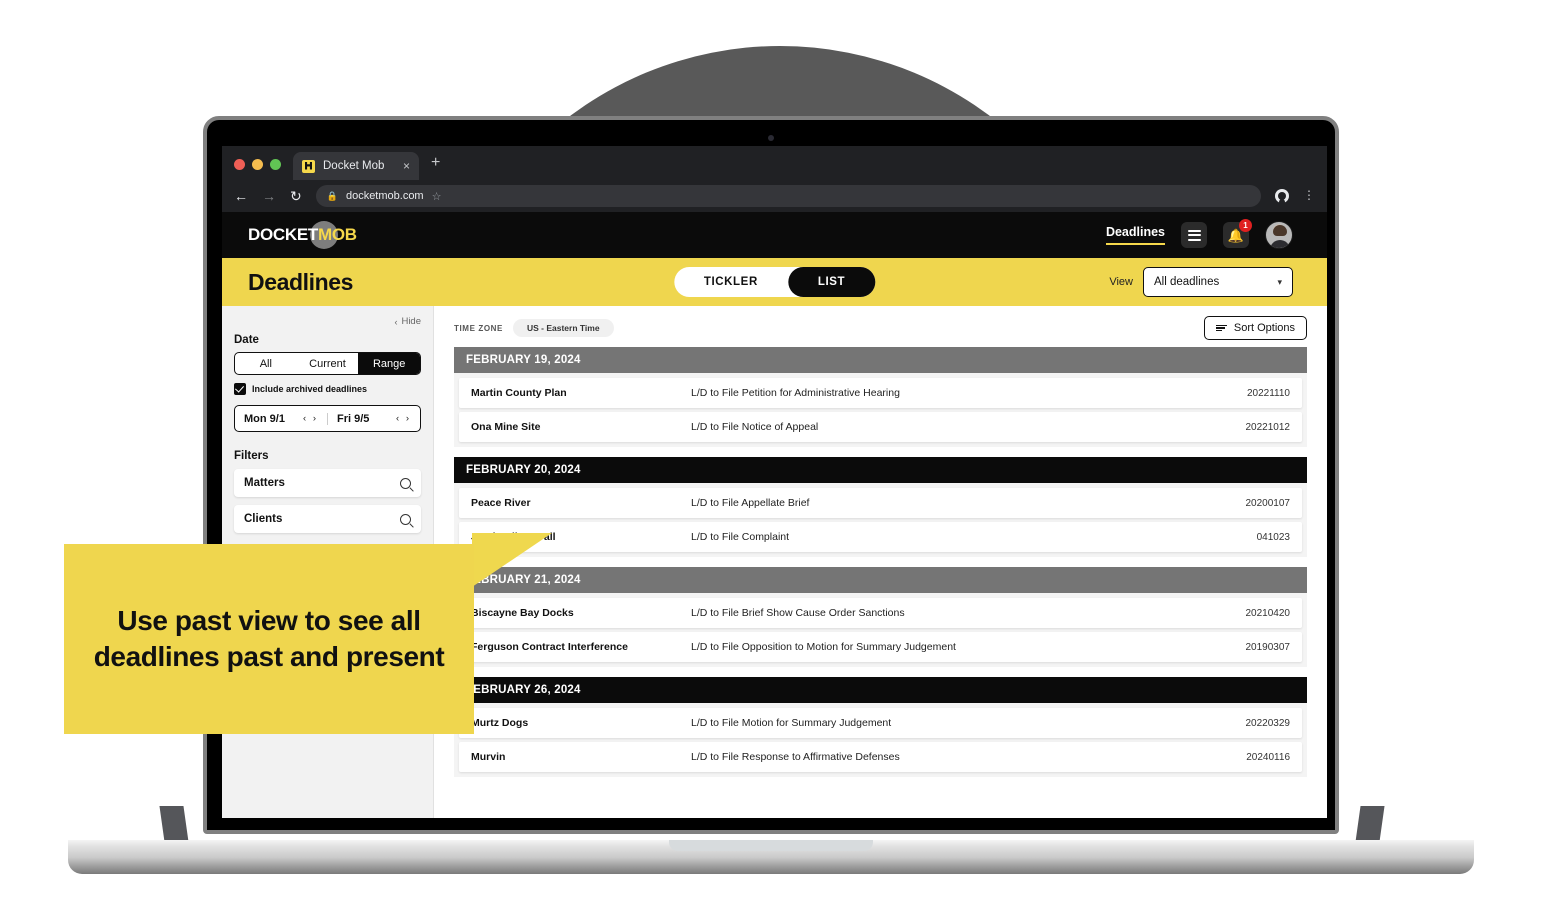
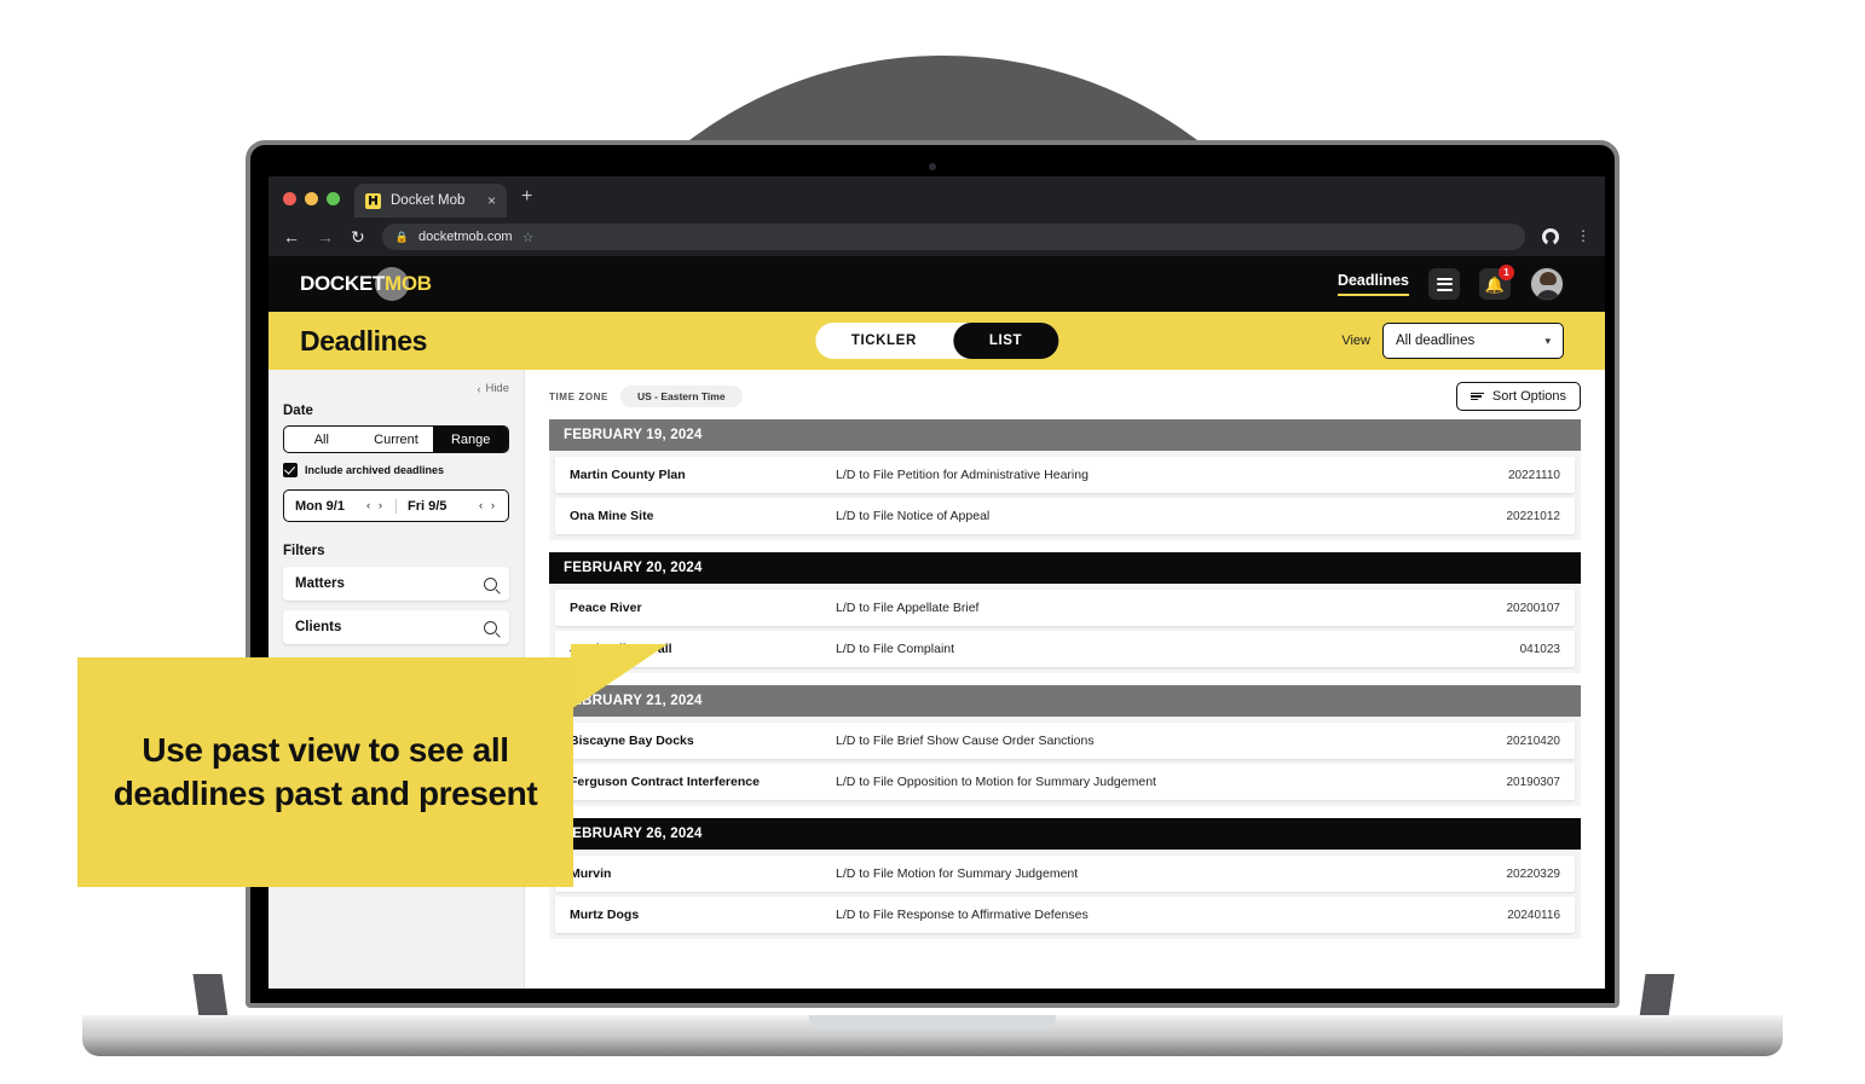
  Docket Mob
  ×
  +
  ←
  →
  ↻
  🔒
  docketmob.com
  ☆
  ⋮
  DOCKET
  MOB
  Deadlines
  🔔
  1
  Deadlines
  TICKLER
  LIST
  View
  All deadlines
  ▾
  ‹
  Hide
  Date
  All
  Current
  Range
  Include archived deadlines
  Mon 9/1
  ‹ ›
  Fri 9/5
  ‹ ›
  Filters
  Matters
  Clients
  TIME ZONE
  US - Eastern Time
  Sort Options
  FEBRUARY 19, 2024
  Martin County Plan
  L/D to File Petition for Administrative Hearing
  20221110
  Ona Mine Site
  L/D to File Notice of Appeal
  20221012
  FEBRUARY 20, 2024
  Peace River
  L/D to File Appellate Brief
  20200107
  L/D to File Complaint
  041023
  BRUARY 21, 2024
  Biscayne Bay Docks
  L/D to File Brief Show Cause Order Sanctions
  20210420
  Ferguson Contract Interference
  L/D to File Opposition to Motion for Summary Judgement
  20190307
  EBRUARY 26, 2024
- Murtz Dogs
+ Murvin
  L/D to File Motion for Summary Judgement
  20220329
- Murvin
+ Murtz Dogs
  L/D to File Response to Affirmative Defenses
  20240116
  Use past view to see all deadlines past and present
